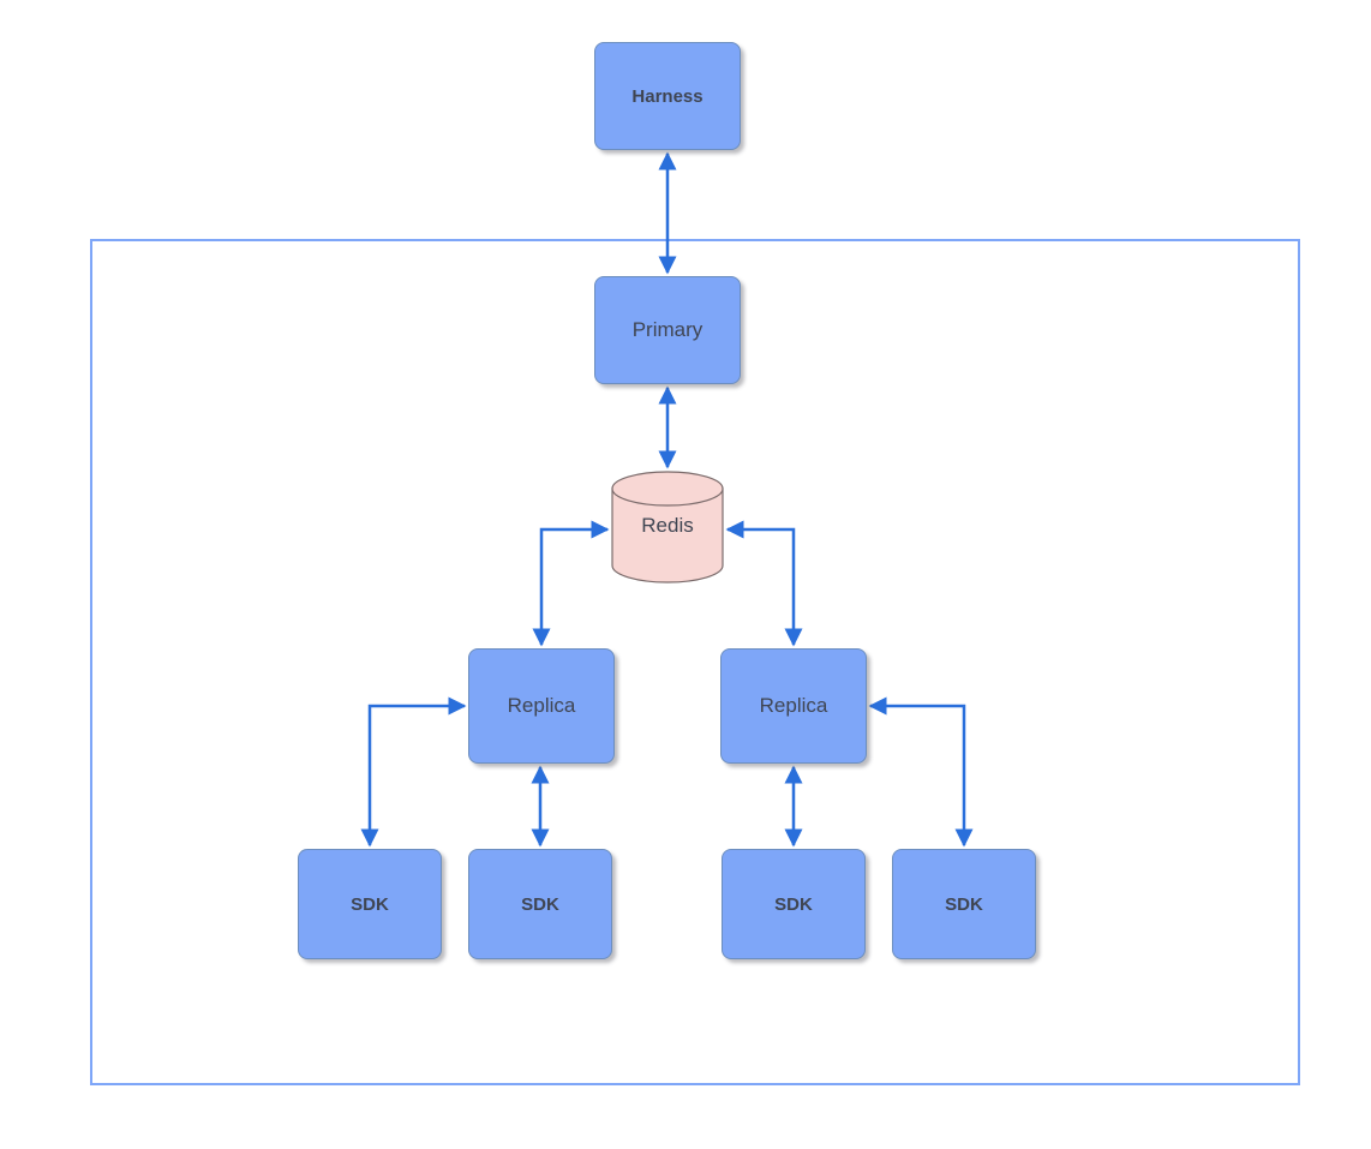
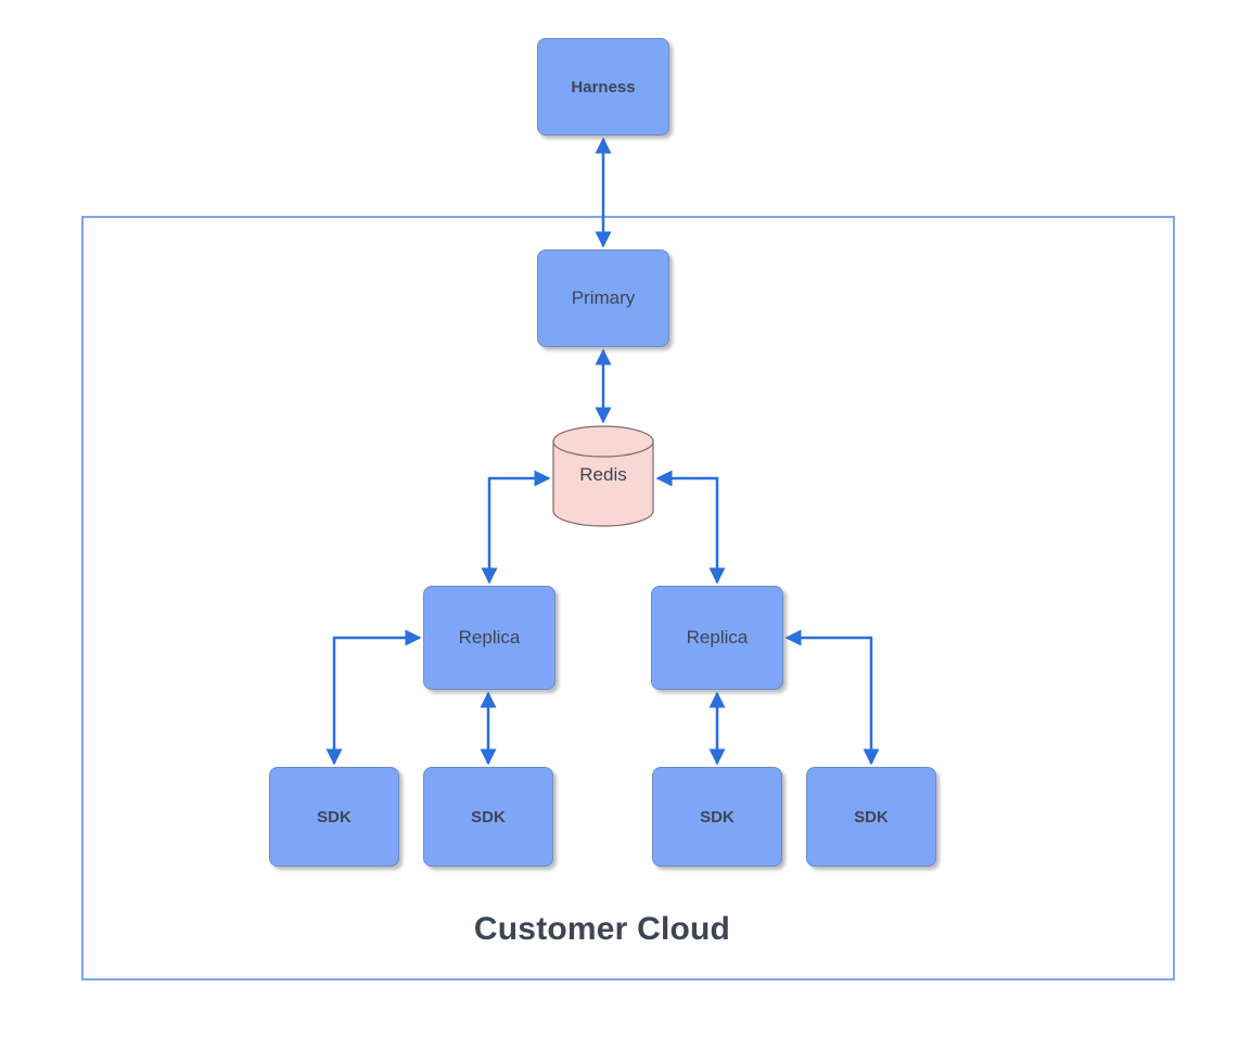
  Harness
  Primary
  Redis
  Replica
  Replica
  SDK
  SDK
  SDK
  SDK
+ Customer Cloud
